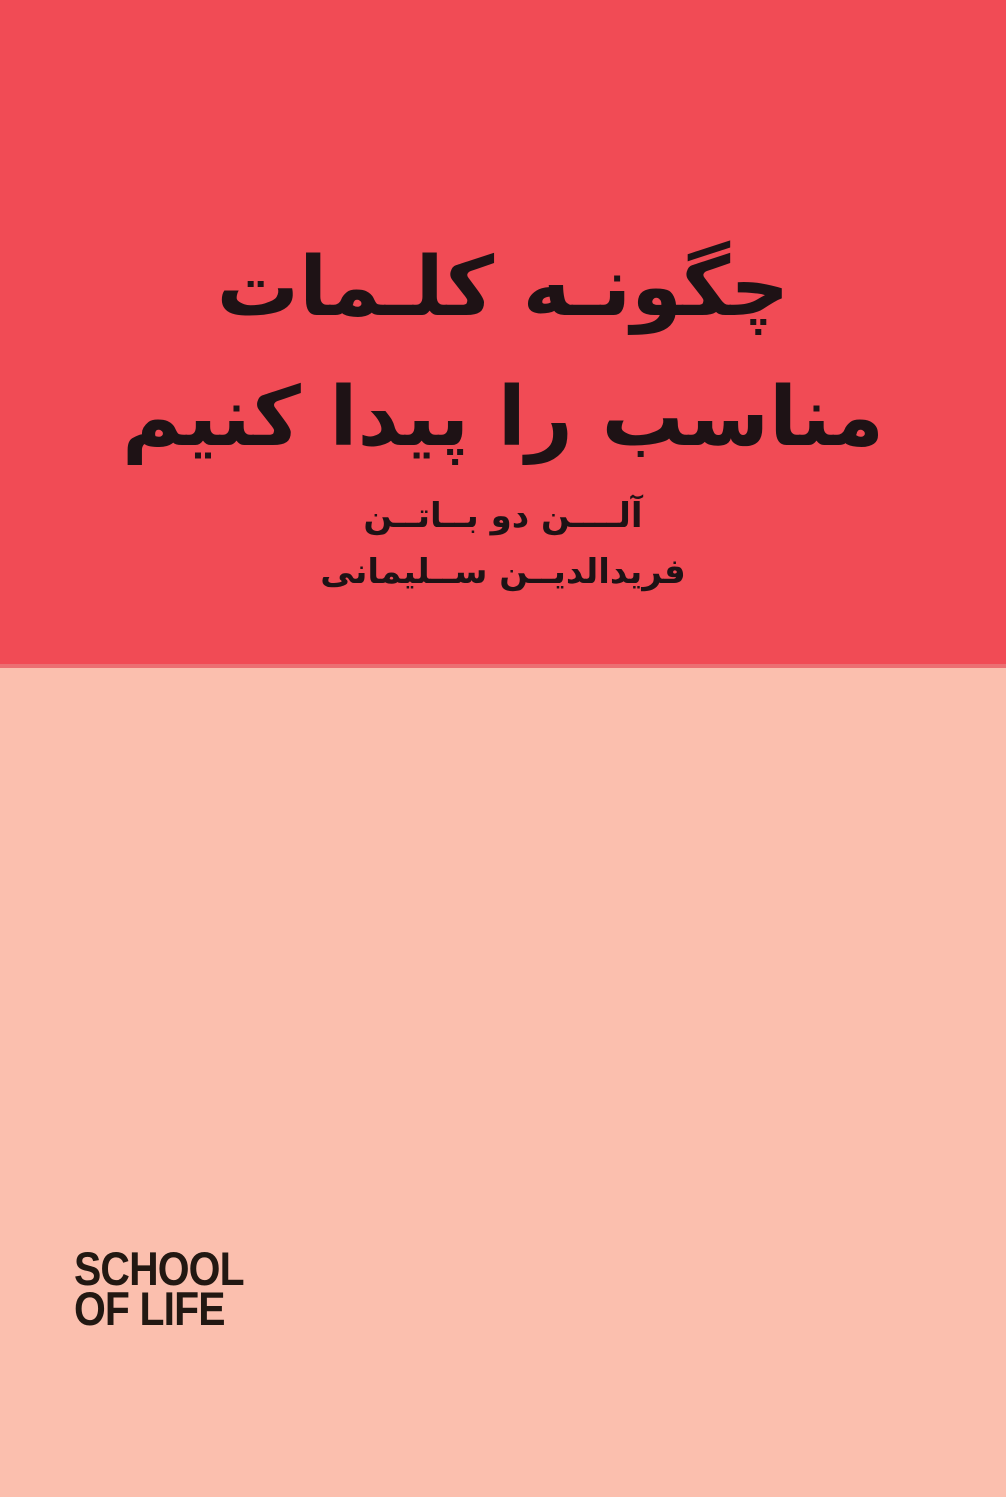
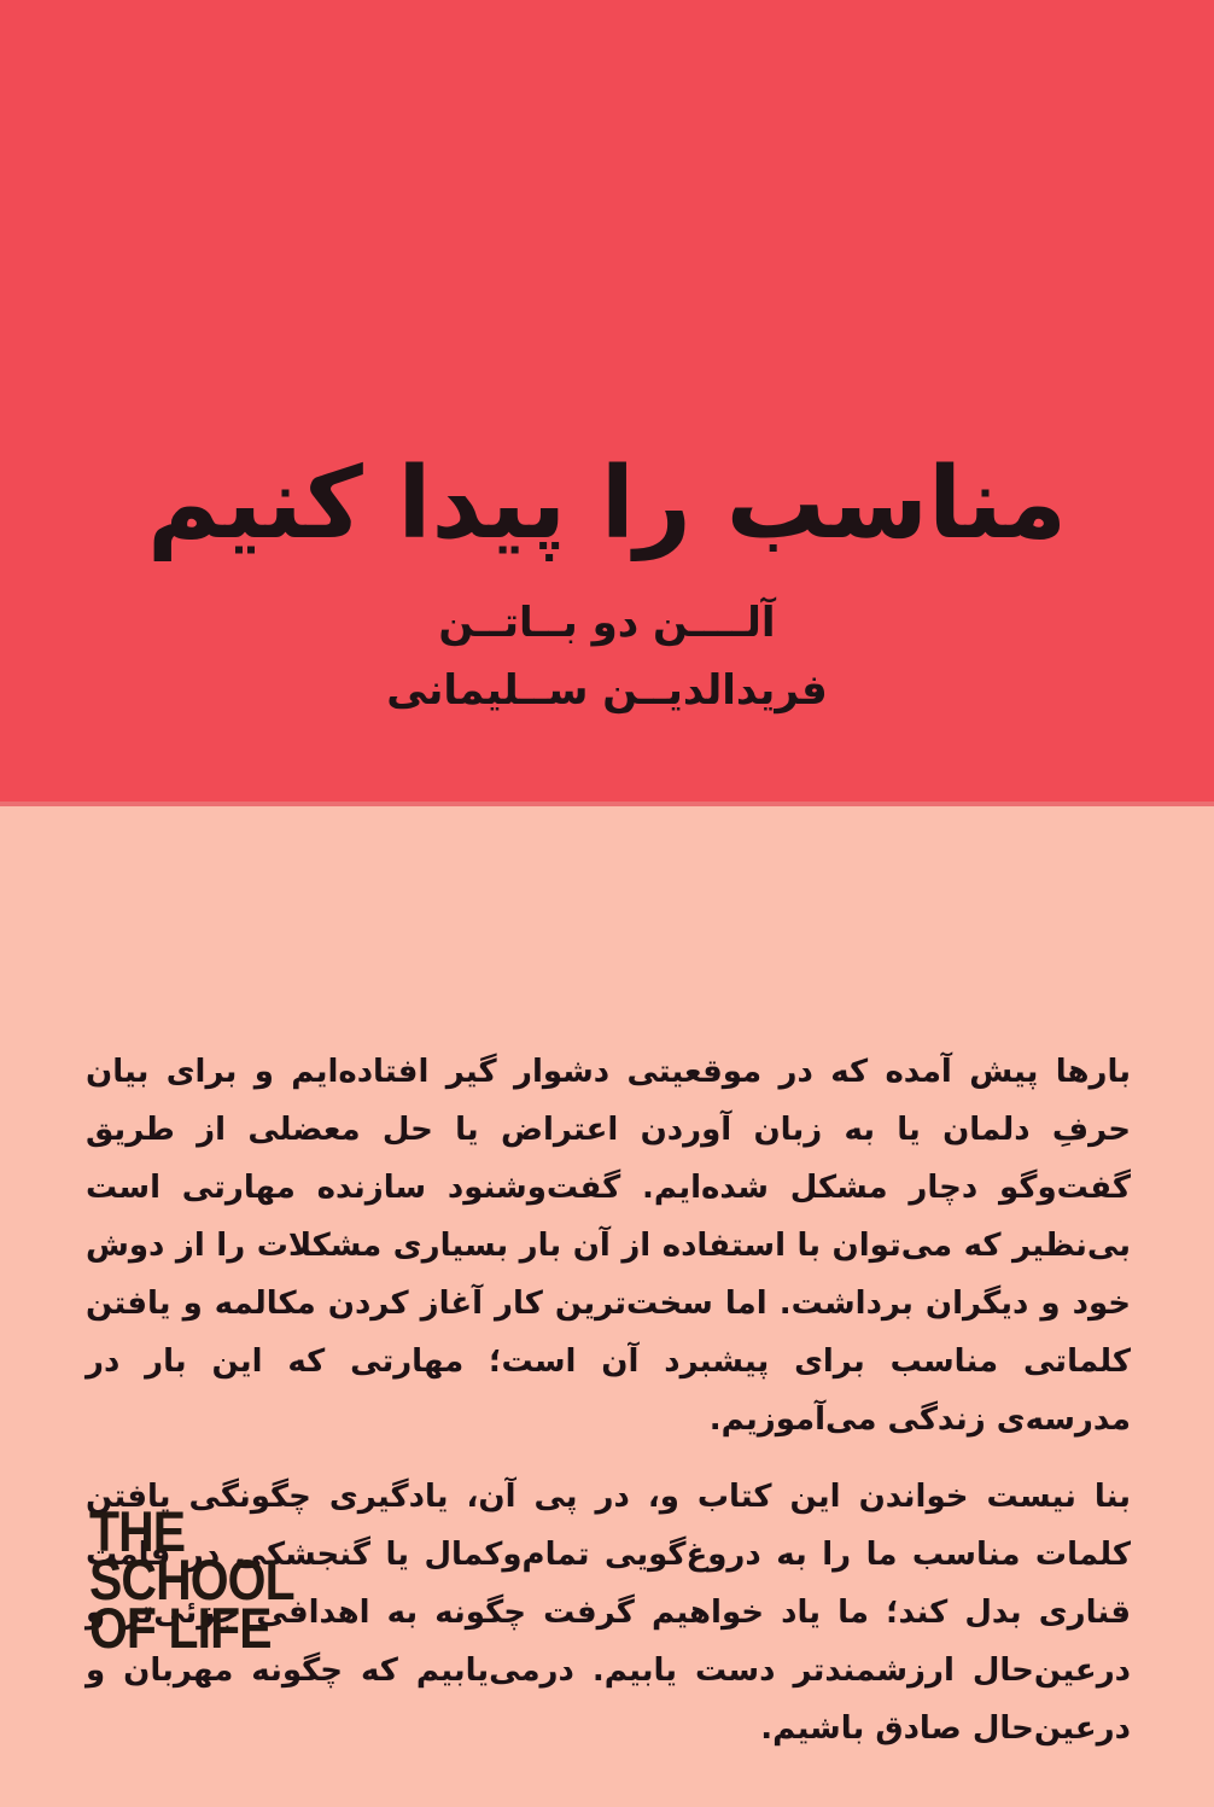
- چگونـه کلـمات
  مناسب را پیدا کنیم
  آلــــن دو بــاتــن
  فریدالدیــن ســلیمانی
+ بارها پیش آمده که در موقعیتی دشوار گیر افتاده‌ایم و برای بیان حرفِ دلمان یا به زبان آوردن اعتراض یا حل معضلی از طریق گفت‌وگو دچار مشکل شده‌ایم. گفت‌وشنود سازنده مهارتی است بی‌نظیر که می‌توان با استفاده از آن بار بسیاری مشکلات را از دوش خود و دیگران برداشت. اما سخت‌ترین کار آغاز کردن مکالمه و یافتن کلماتی مناسب برای پیشبرد آن است؛ مهارتی که این بار در مدرسه‌ی زندگی می‌آموزیم.
+ بنا نیست خواندن این کتاب و، در پی آن، یادگیری چگونگی یافتن کلمات مناسب ما را به دروغگویی تمام‌وکمال یا گنجشکی در قامت قناری بدل کند؛ ما یاد خواهیم گرفت چگونه به اهدافی جزئی‌تر و درعین‌حال ارزشمندتر دست یابیم. درمی‌یابیم که چگونه مهربان و درعین‌حال صادق باشیم.
+ THE
  SCHOOL
  OF LIFE
